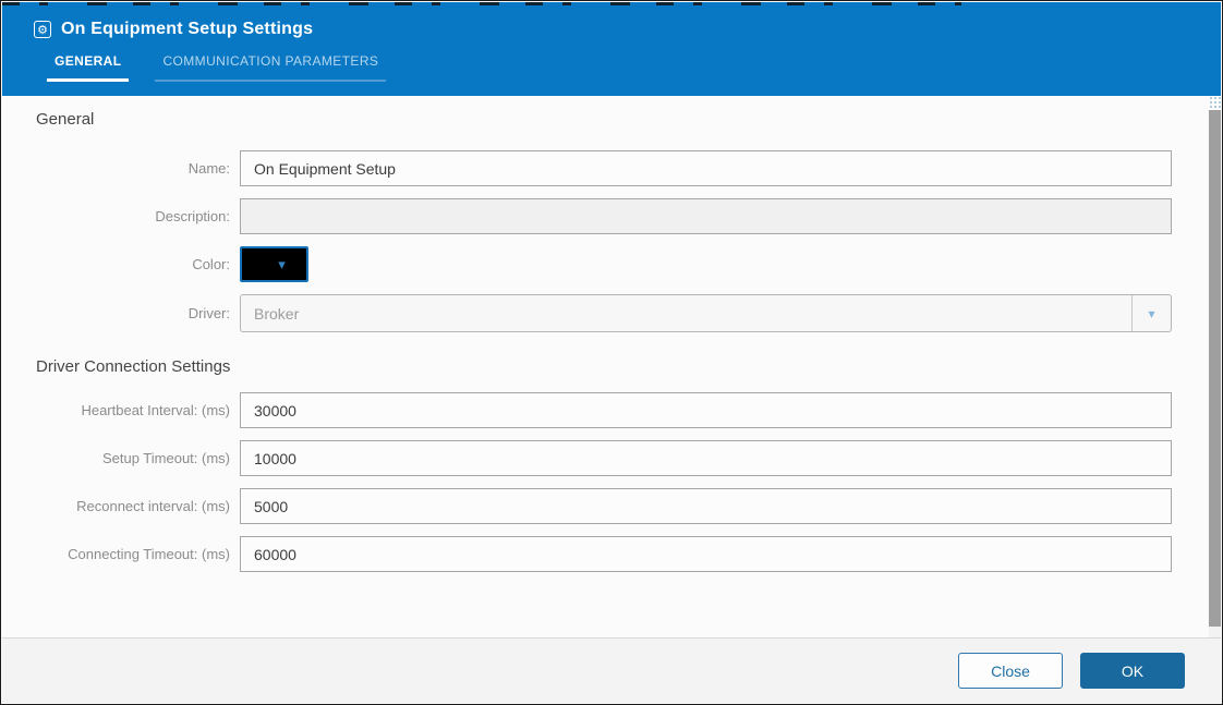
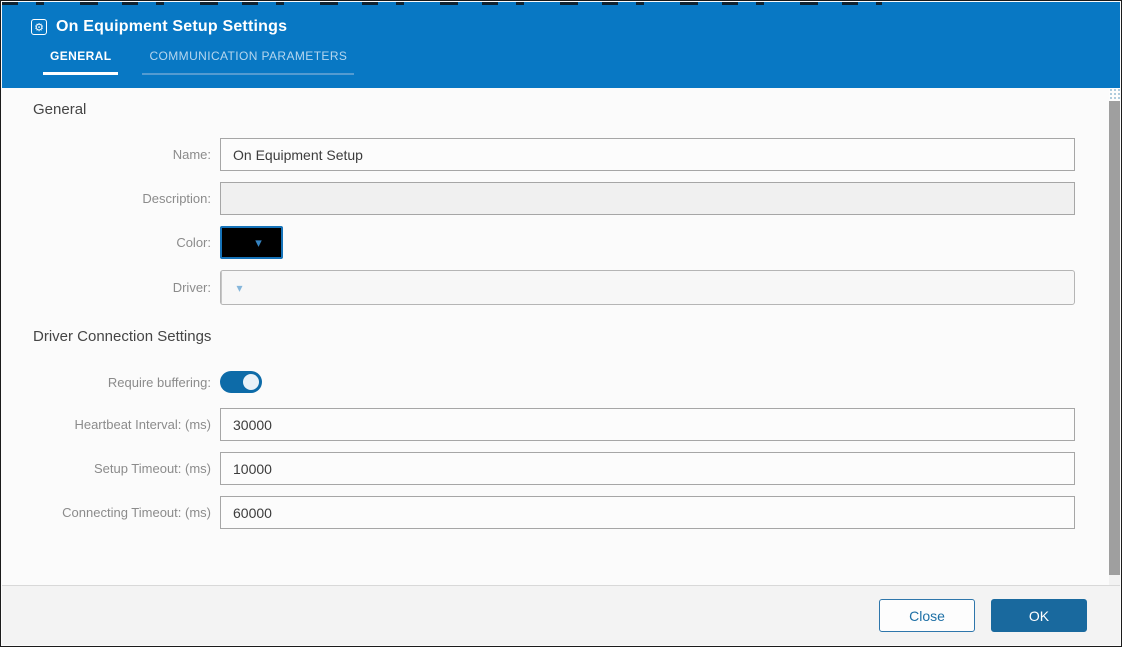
  ⚙
  On Equipment Setup Settings
  GENERAL
  COMMUNICATION PARAMETERS
  General
  Name:
  On Equipment Setup
  Description:
  Color:
  ▾
  Driver:
- Broker
  ▾
  Driver Connection Settings
+ Require buffering:
  Heartbeat Interval: (ms)
  30000
  Setup Timeout: (ms)
  10000
- Reconnect interval: (ms)
- 5000
  Connecting Timeout: (ms)
  60000
  Close
  OK
